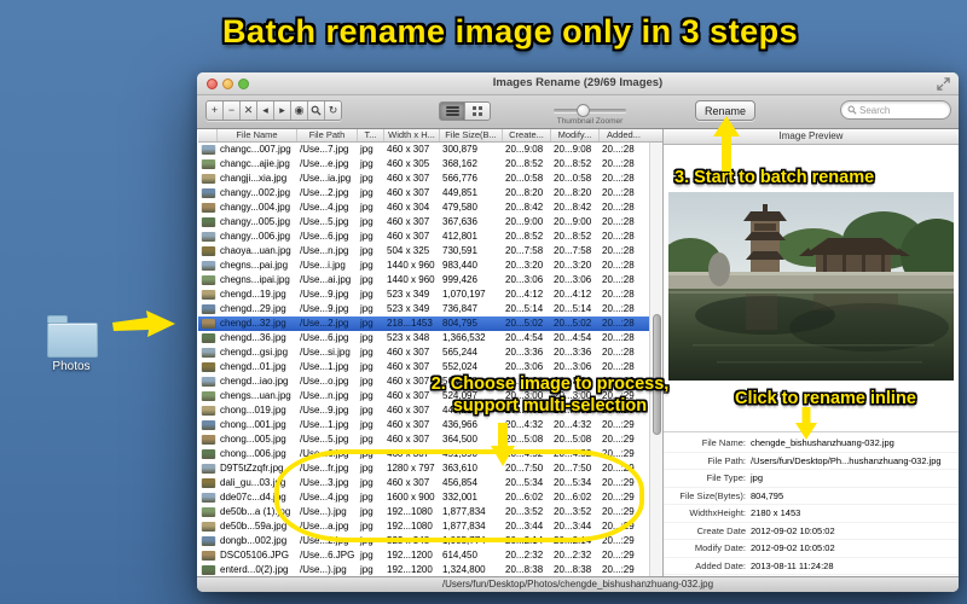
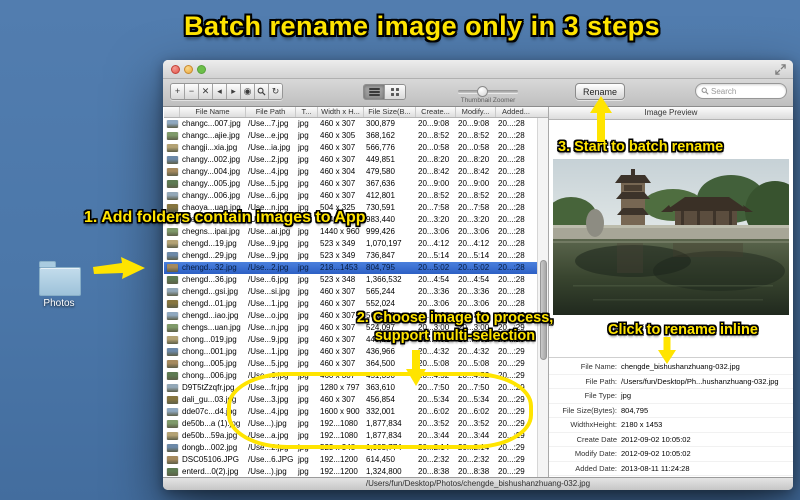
  Photos
- Images Rename (29/69 Images)
  +
  −
  ✕
  ◂
  ▸
  ◉
  ↻
  Rename
  Search
  File Name
  File Path
  T...
  Width x H...
  File Size(B...
  Create...
  Modify...
  Added...
  changc...007.jpg
  /Use...7.jpg
  jpg
  460 x 307
  300,879
  20...9:08
  20...9:08
  20...:28
  changc...ajie.jpg
  /Use...e.jpg
  jpg
  460 x 305
  368,162
  20...8:52
  20...8:52
  20...:28
  changji...xia.jpg
  /Use...ia.jpg
  jpg
  460 x 307
  566,776
  20...0:58
  20...0:58
  20...:28
  changy...002.jpg
  /Use...2.jpg
  jpg
  460 x 307
  449,851
  20...8:20
  20...8:20
  20...:28
  changy...004.jpg
  /Use...4.jpg
  jpg
  460 x 304
  479,580
  20...8:42
  20...8:42
  20...:28
  changy...005.jpg
  /Use...5.jpg
  jpg
  460 x 307
  367,636
  20...9:00
  20...9:00
  20...:28
  changy...006.jpg
  /Use...6.jpg
  jpg
  460 x 307
  412,801
  20...8:52
  20...8:52
  20...:28
  chaoya...uan.jpg
  /Use...n.jpg
  jpg
  504 x 325
  730,591
  20...7:58
  20...7:58
  20...:28
  chegns...pai.jpg
  /Use...i.jpg
  jpg
  1440 x 960
  983,440
  20...3:20
  20...3:20
  20...:28
  chegns...ipai.jpg
  /Use...ai.jpg
  jpg
  1440 x 960
  999,426
  20...3:06
  20...3:06
  20...:28
  chengd...19.jpg
  /Use...9.jpg
  jpg
  523 x 349
  1,070,197
  20...4:12
  20...4:12
  20...:28
  chengd...29.jpg
  /Use...9.jpg
  jpg
  523 x 349
  736,847
  20...5:14
  20...5:14
  20...:28
  chengd...32.jpg
  /Use...2.jpg
  jpg
  218...1453
  804,795
  20...5:02
  20...5:02
  20...:28
  chengd...36.jpg
  /Use...6.jpg
  jpg
  523 x 348
  1,366,532
  20...4:54
  20...4:54
  20...:28
  chengd...gsi.jpg
  /Use...si.jpg
  jpg
  460 x 307
  565,244
  20...3:36
  20...3:36
  20...:28
  chengd...01.jpg
  /Use...1.jpg
  jpg
  460 x 307
  552,024
  20...3:06
  20...3:06
  20...:28
  chengd...iao.jpg
  /Use...o.jpg
  jpg
  460 x 307
  565,379
  20...3:26
  20...3:26
  20...:28
  chengs...uan.jpg
  /Use...n.jpg
  jpg
  460 x 307
  524,097
  20...3:00
  20...3:00
  20...:29
  chong...019.jpg
  /Use...9.jpg
  jpg
  460 x 307
  448,215
  20...4:52
  20...4:52
  20...:29
  chong...001.jpg
  /Use...1.jpg
  jpg
  460 x 307
  436,966
  20...4:32
  20...4:32
  20...:29
  chong...005.jpg
  /Use...5.jpg
  jpg
  460 x 307
  364,500
  20...5:08
  20...5:08
  20...:29
  chong...006.jpg
  /Use...6.jpg
  jpg
  460 x 307
  451,390
  0...4:52
  20...4:52
  20...:29
  D9T5tZzqfr.jpg
  /Use...fr.jpg
  jpg
  1280 x 797
  363,610
  20...7:50
  20...7:50
  20...:29
  dali_gu...03.jpg
  /Use...3.jpg
  jpg
  460 x 307
  456,854
  20...5:34
  20...5:34
  20...:29
  dde07c...d4.jpg
  /Use...4.jpg
  jpg
  1600 x 900
  332,001
  20...6:02
  20...6:02
  20...:29
  de50b...a (1).jpg
  /Use...).jpg
  jpg
  192...1080
  1,877,834
  20...3:52
  20...3:52
  20...:29
  de50b...59a.jpg
  /Use...a.jpg
  jpg
  192...1080
  1,877,834
  20...3:44
  20...3:44
  20...:29
  dongb...002.jpg
  /Use...2.jpg
  jpg
  523 x 348
  1,005,774
  20...2:14
  20...2:14
  20...:29
  DSC05106.JPG
  /Use...6.JPG
  jpg
  192...1200
  614,450
  20...2:32
  20...2:32
  20...:29
  enterd...0(2).jpg
  /Use...).jpg
  jpg
  192...1200
  1,324,800
  20...8:38
  20...8:38
  20...:29
  Image Preview
  File Name:
  chengde_bishushanzhuang-032.jpg
  File Path:
  /Users/fun/Desktop/Ph...hushanzhuang-032.jpg
  File Type:
  jpg
  File Size(Bytes):
  804,795
  WidthxHeight:
  2180 x 1453
  Create Date
  2012-09-02 10:05:02
  Modify Date:
  2012-09-02 10:05:02
  Added Date:
  2013-08-11 11:24:28
  /Users/fun/Desktop/Photos/chengde_bishushanzhuang-032.jpg
  Batch rename image only in 3 steps
+ 1. Add folders contain images to App
  2. Choose image to process,
  support multi-selection
  3. Start to batch rename
  Click to rename inline
